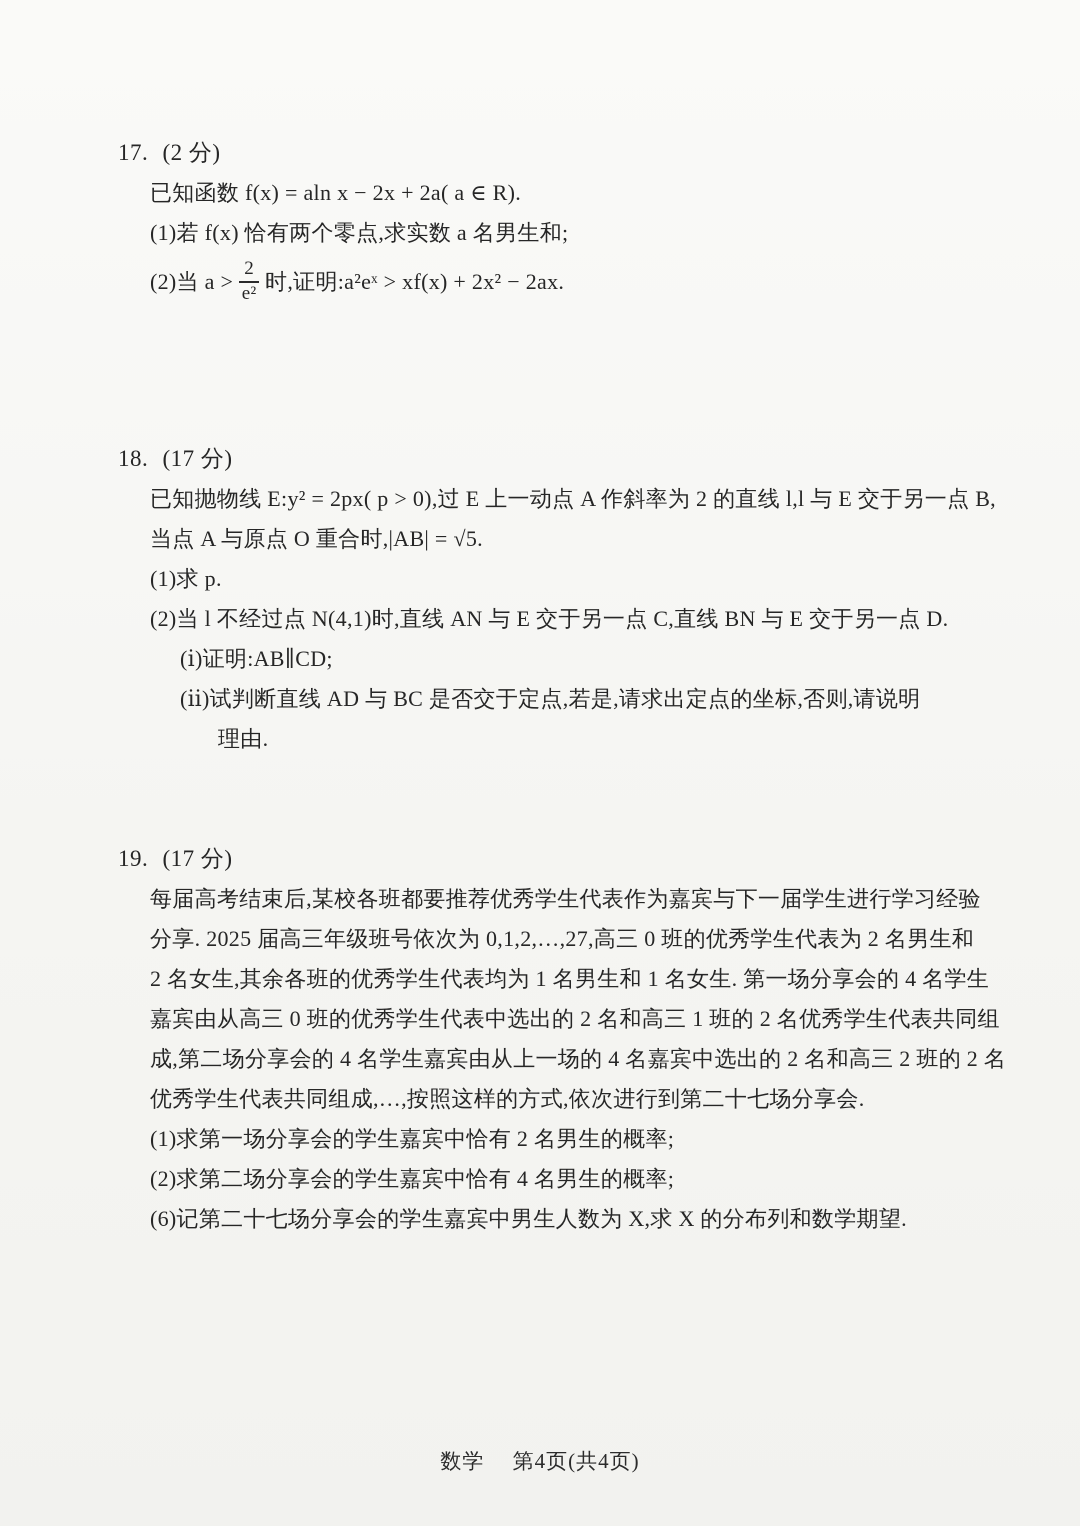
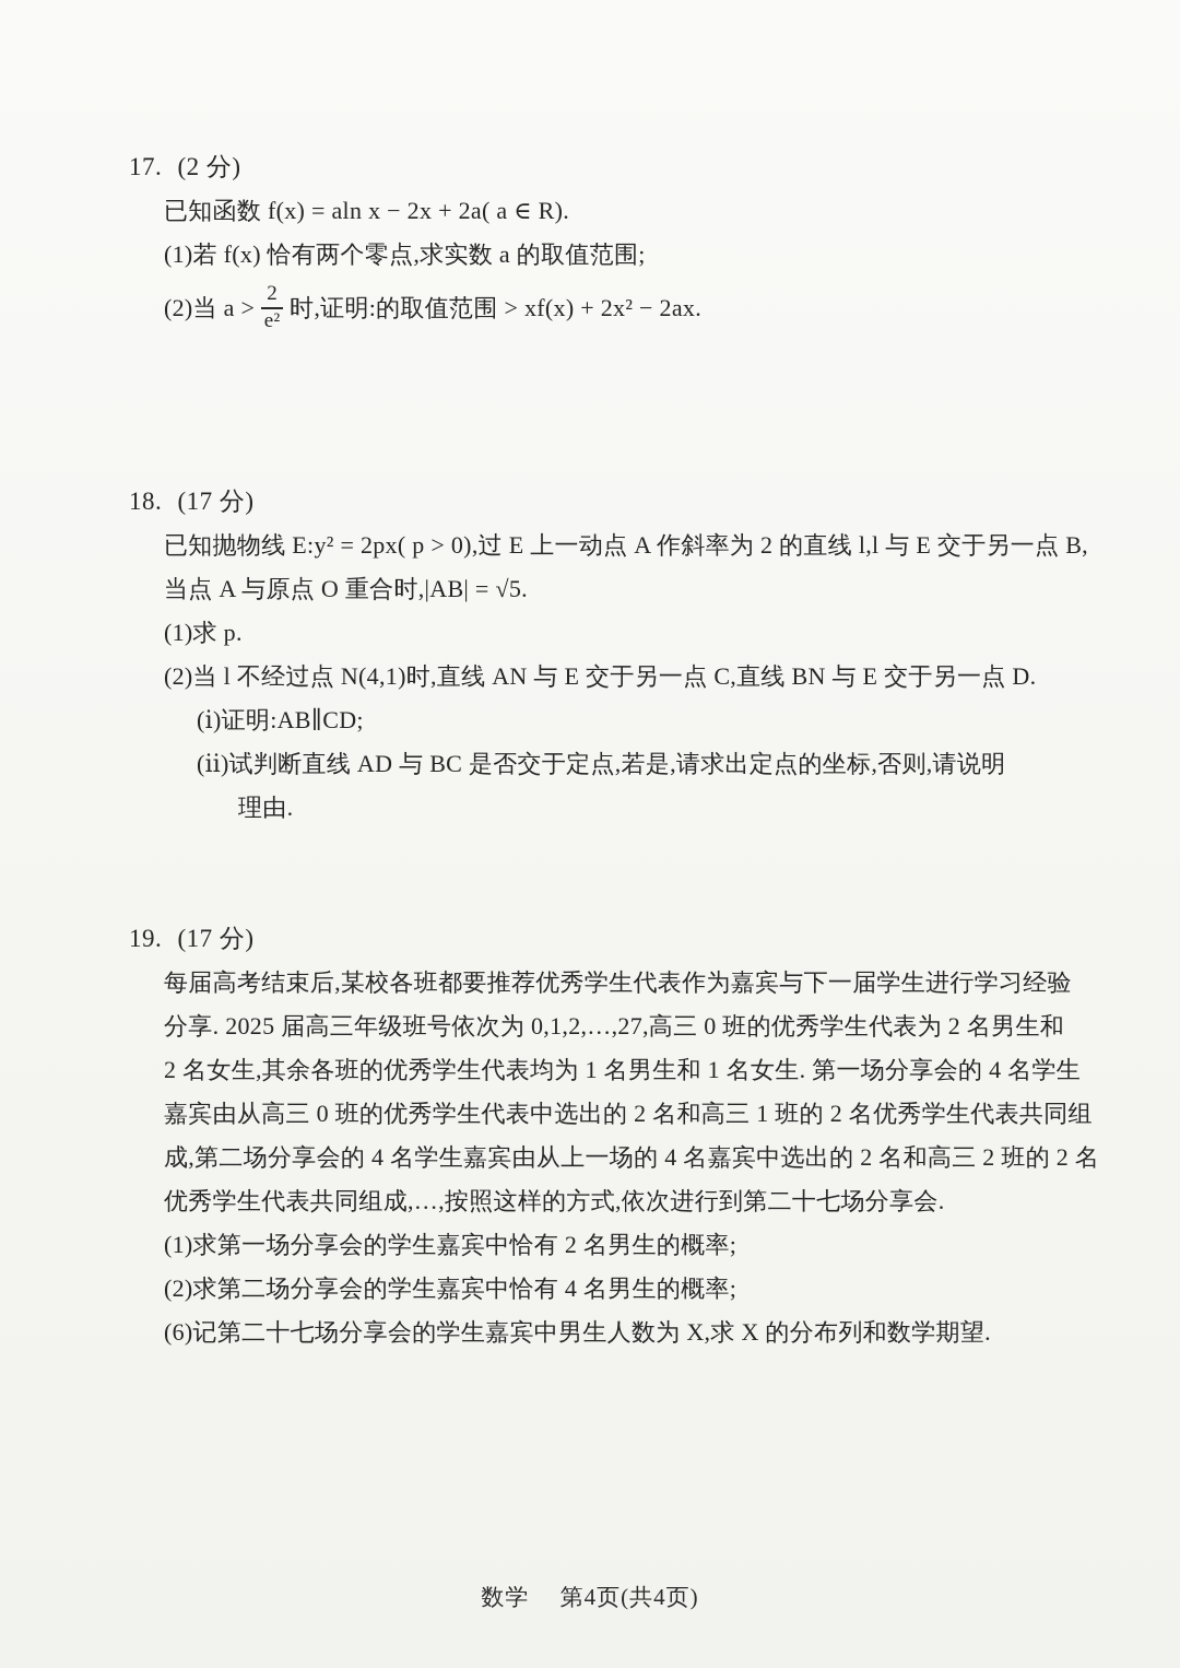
  17. (2 分)
  已知函数 f(x) = aln x − 2x + 2a( a ∈ R).
- (1)若 f(x) 恰有两个零点,求实数 a 名男生和;
+ (1)若 f(x) 恰有两个零点,求实数 a 的取值范围;
  (2)当 a >
  2
  e²
- 时,证明:a²eˣ > xf(x) + 2x² − 2ax.
+ 时,证明:的取值范围 > xf(x) + 2x² − 2ax.
  18. (17 分)
  已知抛物线 E:y² = 2px( p > 0),过 E 上一动点 A 作斜率为 2 的直线 l,l 与 E 交于另一点 B,
  当点 A 与原点 O 重合时,|AB| = √5.
  (1)求 p.
  (2)当 l 不经过点 N(4,1)时,直线 AN 与 E 交于另一点 C,直线 BN 与 E 交于另一点 D.
  (ⅰ)证明:AB∥CD;
  (ⅱ)试判断直线 AD 与 BC 是否交于定点,若是,请求出定点的坐标,否则,请说明
  理由.
  19. (17 分)
  每届高考结束后,某校各班都要推荐优秀学生代表作为嘉宾与下一届学生进行学习经验
  分享. 2025 届高三年级班号依次为 0,1,2,…,27,高三 0 班的优秀学生代表为 2 名男生和
  2 名女生,其余各班的优秀学生代表均为 1 名男生和 1 名女生. 第一场分享会的 4 名学生
  嘉宾由从高三 0 班的优秀学生代表中选出的 2 名和高三 1 班的 2 名优秀学生代表共同组
  成,第二场分享会的 4 名学生嘉宾由从上一场的 4 名嘉宾中选出的 2 名和高三 2 班的 2 名
  优秀学生代表共同组成,…,按照这样的方式,依次进行到第二十七场分享会.
  (1)求第一场分享会的学生嘉宾中恰有 2 名男生的概率;
  (2)求第二场分享会的学生嘉宾中恰有 4 名男生的概率;
  (6)记第二十七场分享会的学生嘉宾中男生人数为 X,求 X 的分布列和数学期望.
  数学 第4页(共4页)
